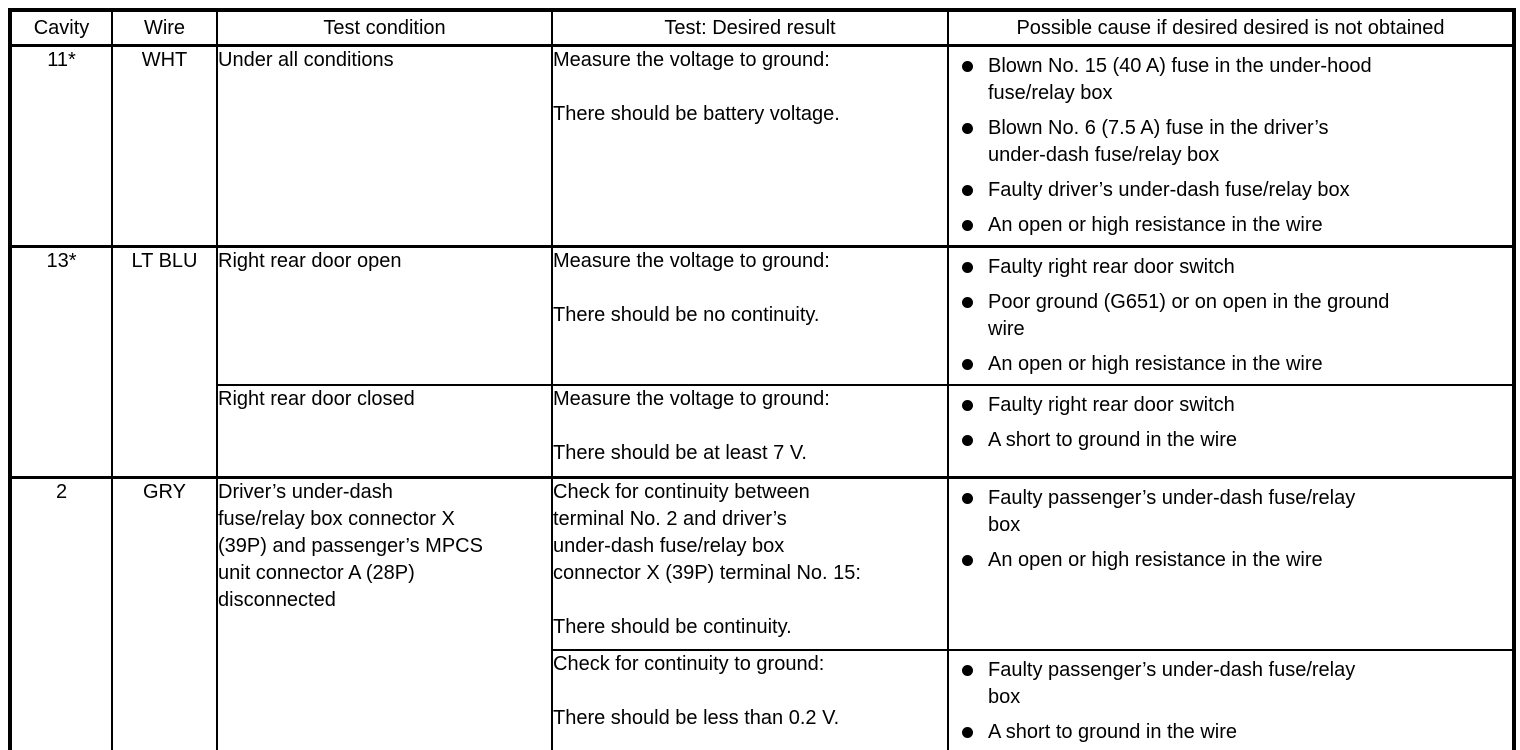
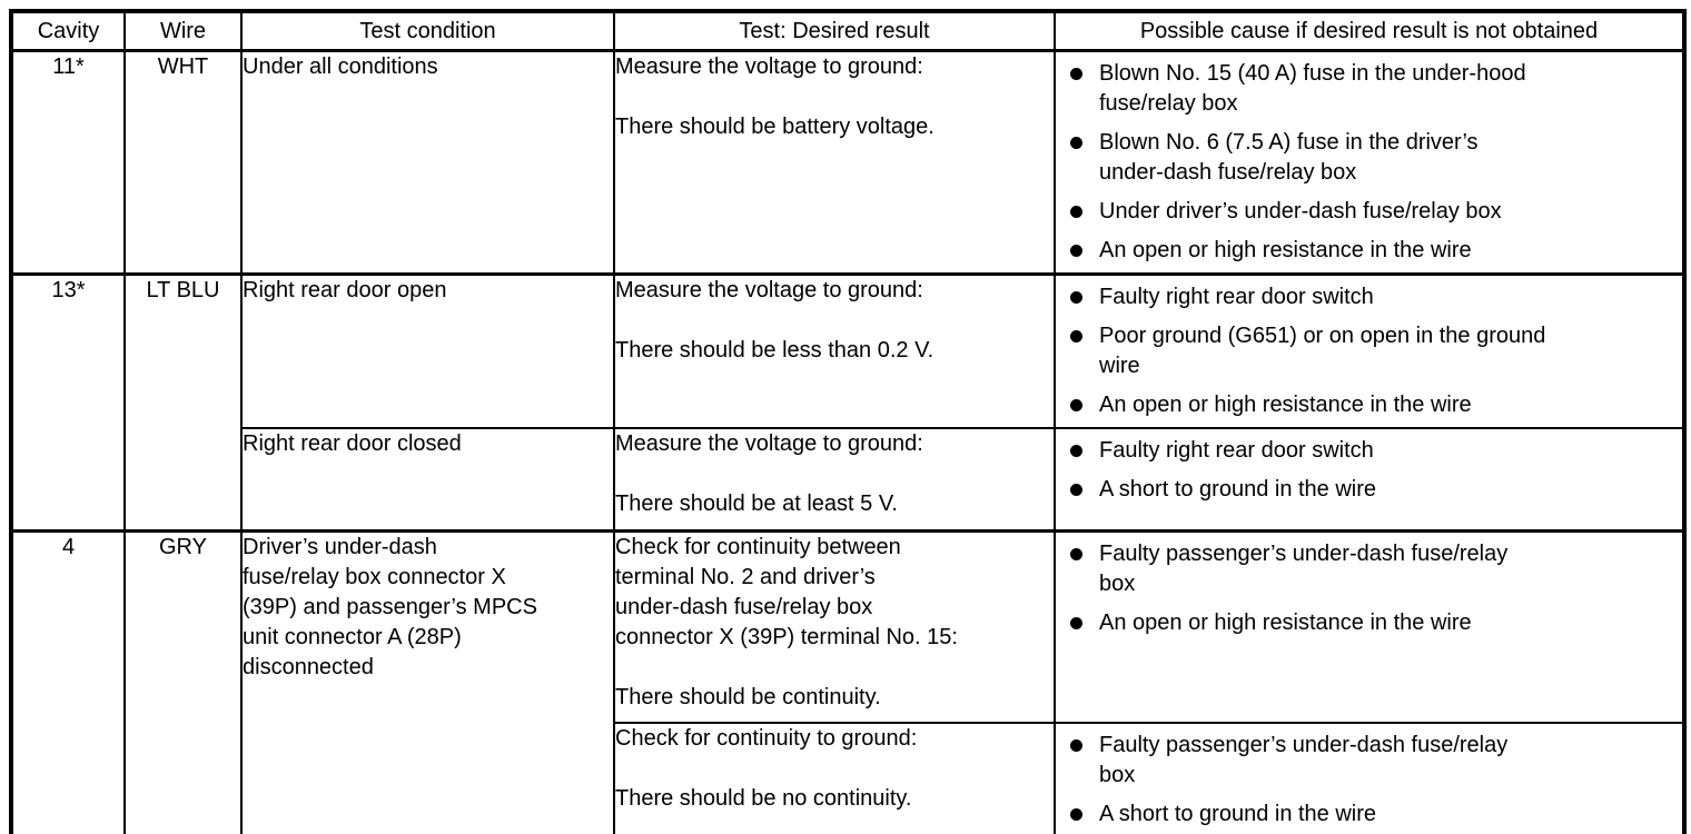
- Cavity	Wire	Test condition	Test: Desired result	Possible cause if desired desired is not obtained
+ Cavity	Wire	Test condition	Test: Desired result	Possible cause if desired result is not obtained
- 11*	WHT	Under all conditions	Measure the voltage to ground: There should be battery voltage.	Blown No. 15 (40 A) fuse in the under-hood fuse/relay box Blown No. 6 (7.5 A) fuse in the driver’s under-dash fuse/relay box Faulty driver’s under-dash fuse/relay box An open or high resistance in the wire
+ 11*	WHT	Under all conditions	Measure the voltage to ground: There should be battery voltage.	Blown No. 15 (40 A) fuse in the under-hood fuse/relay box Blown No. 6 (7.5 A) fuse in the driver’s under-dash fuse/relay box Under driver’s under-dash fuse/relay box An open or high resistance in the wire
- 13*	LT BLU	Right rear door open	Measure the voltage to ground: There should be no continuity.	Faulty right rear door switch Poor ground (G651) or on open in the ground wire An open or high resistance in the wire
+ 13*	LT BLU	Right rear door open	Measure the voltage to ground: There should be less than 0.2 V.	Faulty right rear door switch Poor ground (G651) or on open in the ground wire An open or high resistance in the wire
- Right rear door closed	Measure the voltage to ground: There should be at least 7 V.	Faulty right rear door switch A short to ground in the wire
+ Right rear door closed	Measure the voltage to ground: There should be at least 5 V.	Faulty right rear door switch A short to ground in the wire
- 2	GRY	Driver’s under-dash fuse/relay box connector X (39P) and passenger’s MPCS unit connector A (28P) disconnected	Check for continuity between terminal No. 2 and driver’s under-dash fuse/relay box connector X (39P) terminal No. 15: There should be continuity.	Faulty passenger’s under-dash fuse/relay box An open or high resistance in the wire
+ 4	GRY	Driver’s under-dash fuse/relay box connector X (39P) and passenger’s MPCS unit connector A (28P) disconnected	Check for continuity between terminal No. 2 and driver’s under-dash fuse/relay box connector X (39P) terminal No. 15: There should be continuity.	Faulty passenger’s under-dash fuse/relay box An open or high resistance in the wire
- Check for continuity to ground: There should be less than 0.2 V.	Faulty passenger’s under-dash fuse/relay box A short to ground in the wire
+ Check for continuity to ground: There should be no continuity.	Faulty passenger’s under-dash fuse/relay box A short to ground in the wire
